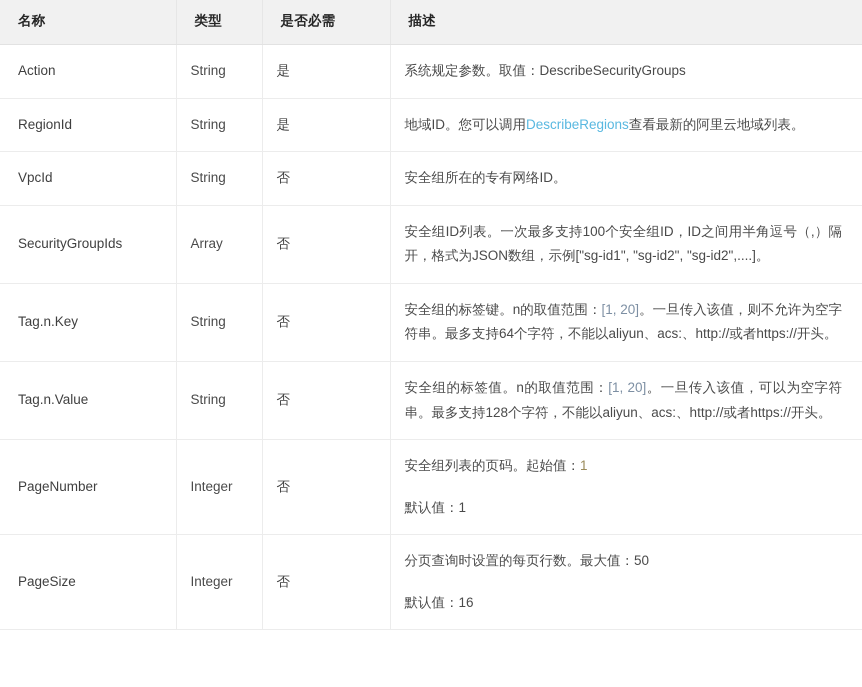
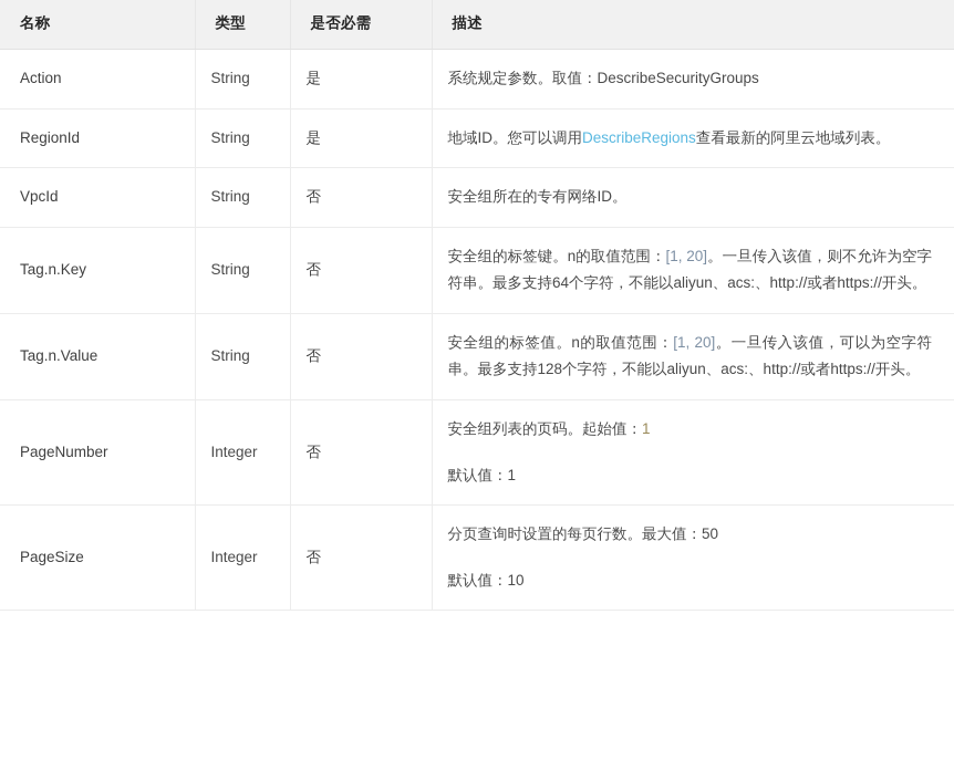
  名称	类型	是否必需	描述
  Action	String	是	系统规定参数。取值：DescribeSecurityGroups
  RegionId	String	是	地域ID。您可以调用DescribeRegions查看最新的阿里云地域列表。
  VpcId	String	否	安全组所在的专有网络ID。
- SecurityGroupIds	Array	否	安全组ID列表。一次最多支持100个安全组ID，ID之间用半角逗号（,）隔开，格式为JSON数组，示例["sg-id1", "sg-id2", "sg-id2",....]。
  Tag.n.Key	String	否	安全组的标签键。n的取值范围：[1, 20]。一旦传入该值，则不允许为空字符串。最多支持64个字符，不能以aliyun、acs:、http://或者https://开头。
  Tag.n.Value	String	否	安全组的标签值。n的取值范围：[1, 20]。一旦传入该值，可以为空字符串。最多支持128个字符，不能以aliyun、acs:、http://或者https://开头。
  PageNumber	Integer	否	安全组列表的页码。起始值：1 默认值：1
- PageSize	Integer	否	分页查询时设置的每页行数。最大值：50 默认值：16
+ PageSize	Integer	否	分页查询时设置的每页行数。最大值：50 默认值：10
